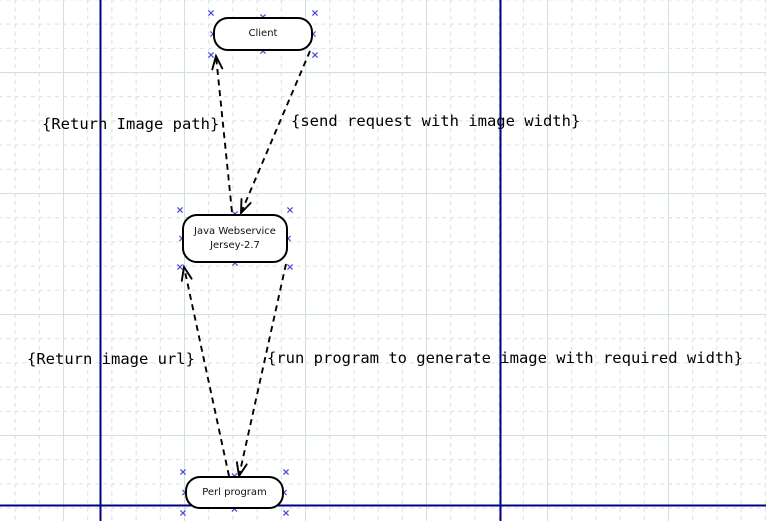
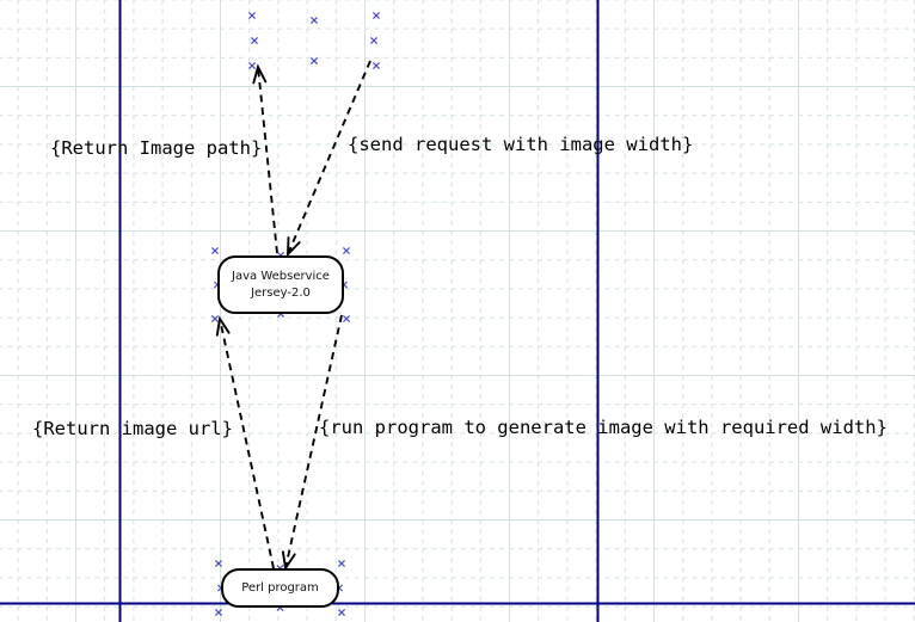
- Client
  Java Webservice
- Jersey-2.7
+ Jersey-2.0
  Perl program
  {Return Image path}
  {send request with image width}
  {Return image url}
  {run program to generate image with required width}
